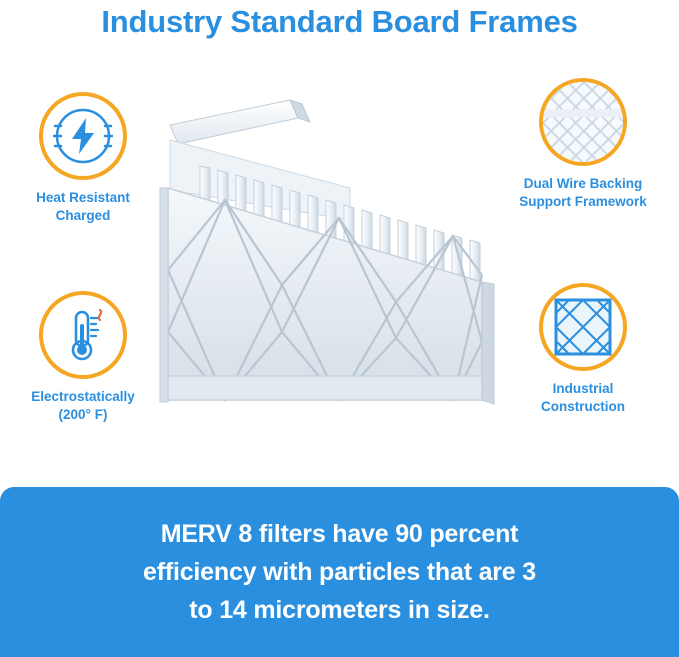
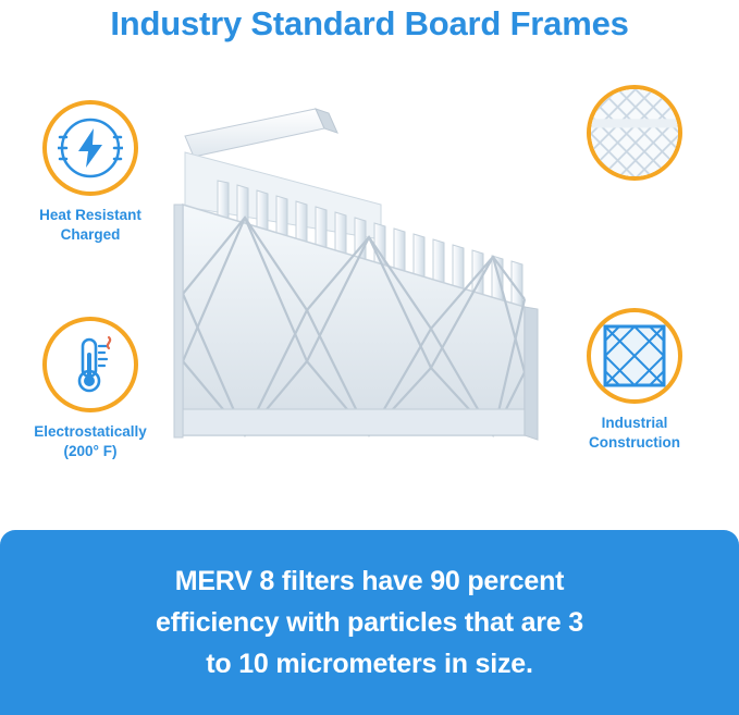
  Industry Standard Board Frames
  Heat Resistant
  Charged
  Electrostatically
  (200° F)
- Dual Wire Backing
- Support Framework
  Industrial
  Construction
  MERV 8 filters have 90 percent
  efficiency with particles that are 3
- to 14 micrometers in size.
+ to 10 micrometers in size.
